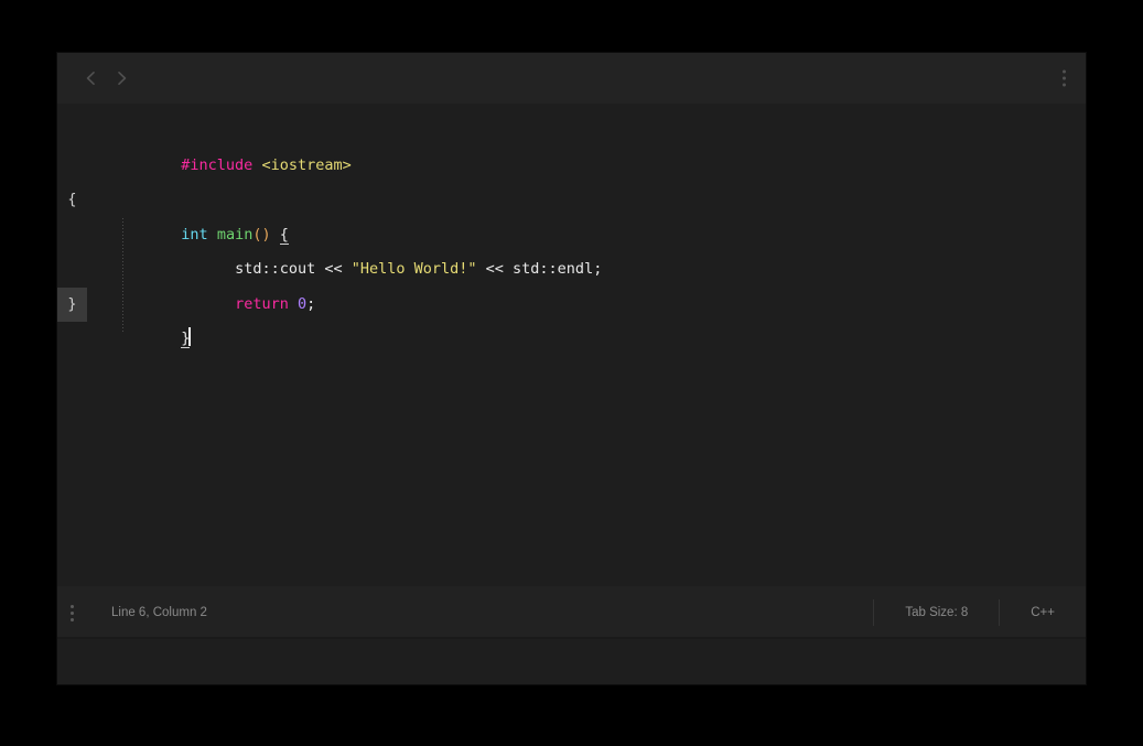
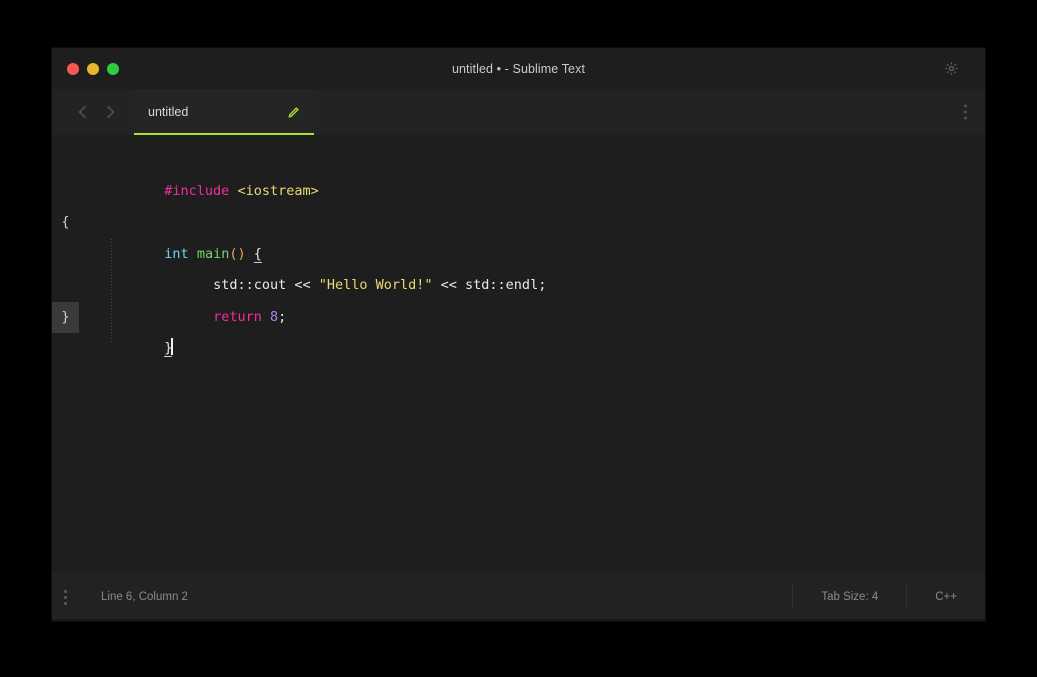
+ untitled • - Sublime Text
+ untitled
  {
  }
  #include <iostream>
  int main() {
  std::cout << "Hello World!" << std::endl;
- return 0;
+ return 8;
  }
  Line 6, Column 2
- Tab Size: 8
+ Tab Size: 4
  C++
